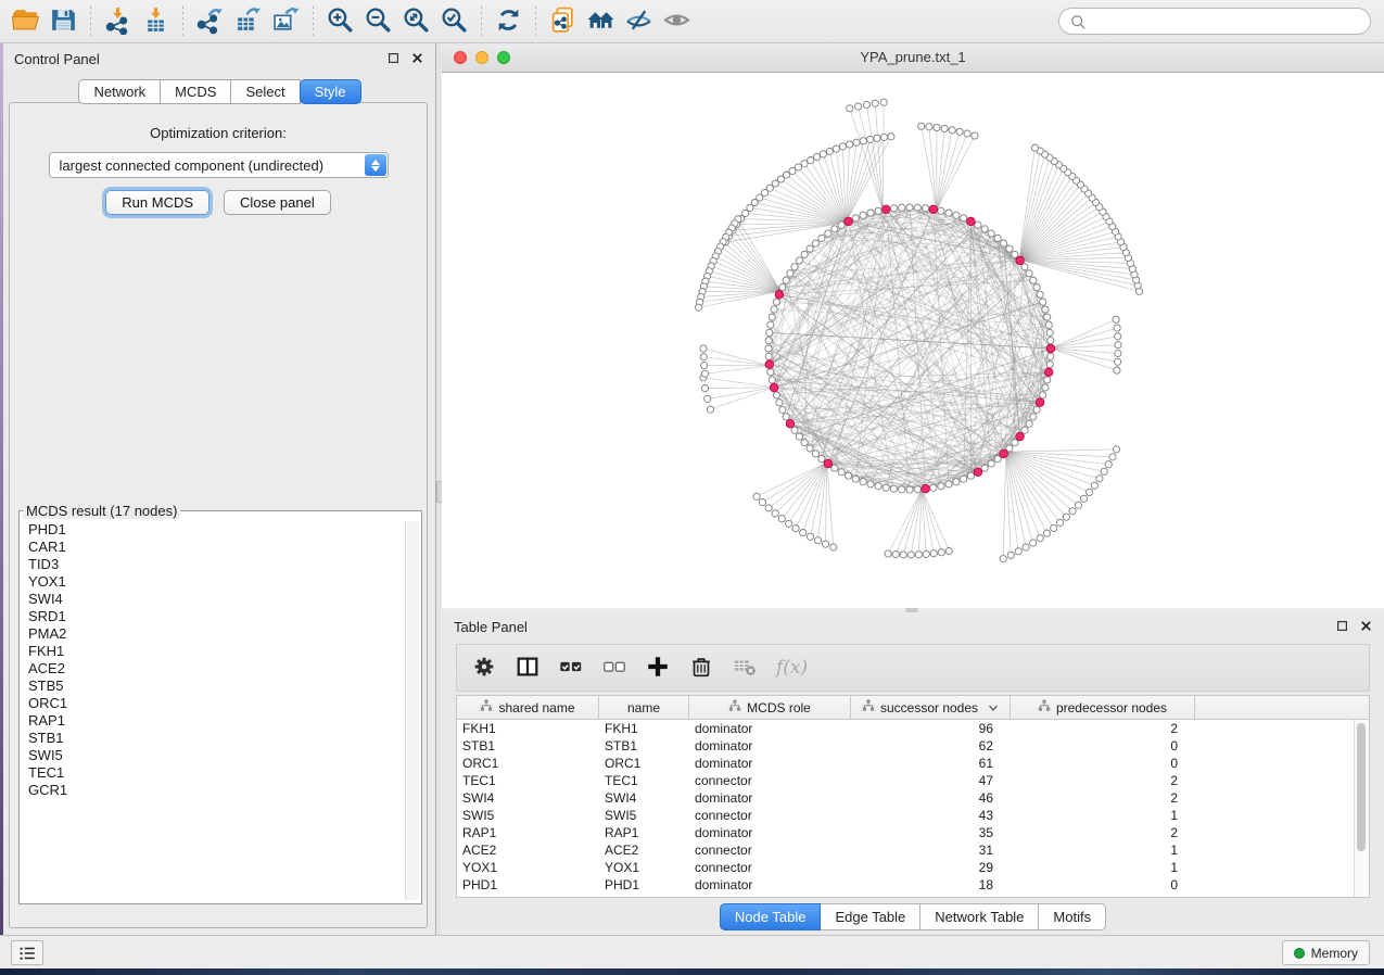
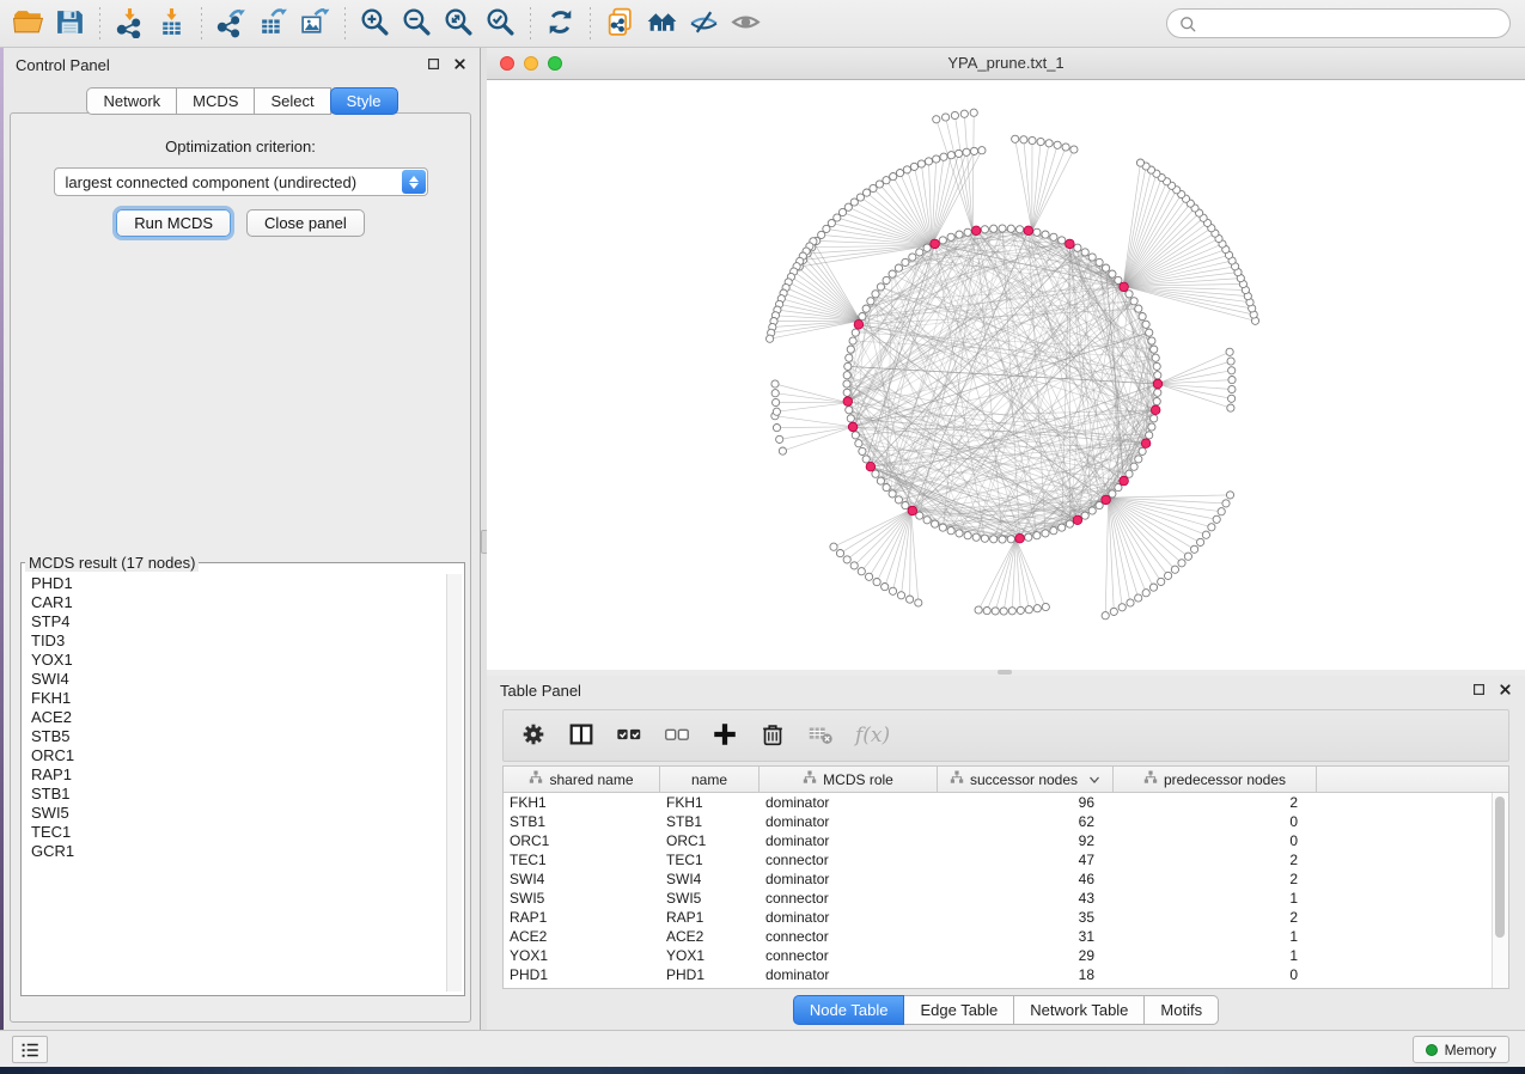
  Control Panel
  Network
  MCDS
  Select
  Style
  Optimization criterion:
  largest connected component (undirected)
  Run MCDS
  Close panel
  MCDS result (17 nodes)
  PHD1
  CAR1
+ STP4
  TID3
  YOX1
  SWI4
- SRD1
- PMA2
  FKH1
  ACE2
  STB5
  ORC1
  RAP1
  STB1
  SWI5
  TEC1
  GCR1
  YPA_prune.txt_1
  Table Panel
  f(x)
  shared name
  name
  MCDS role
  successor nodes
  predecessor nodes
  FKH1
  FKH1
  dominator
  96
  2
  STB1
  STB1
  dominator
  62
  0
  ORC1
  ORC1
  dominator
- 61
+ 92
  0
  TEC1
  TEC1
  connector
  47
  2
  SWI4
  SWI4
  dominator
  46
  2
  SWI5
  SWI5
  connector
  43
  1
  RAP1
  RAP1
  dominator
  35
  2
  ACE2
  ACE2
  connector
  31
  1
  YOX1
  YOX1
  connector
  29
  1
  PHD1
  PHD1
  dominator
  18
  0
  Node Table
  Edge Table
  Network Table
  Motifs
  Memory
